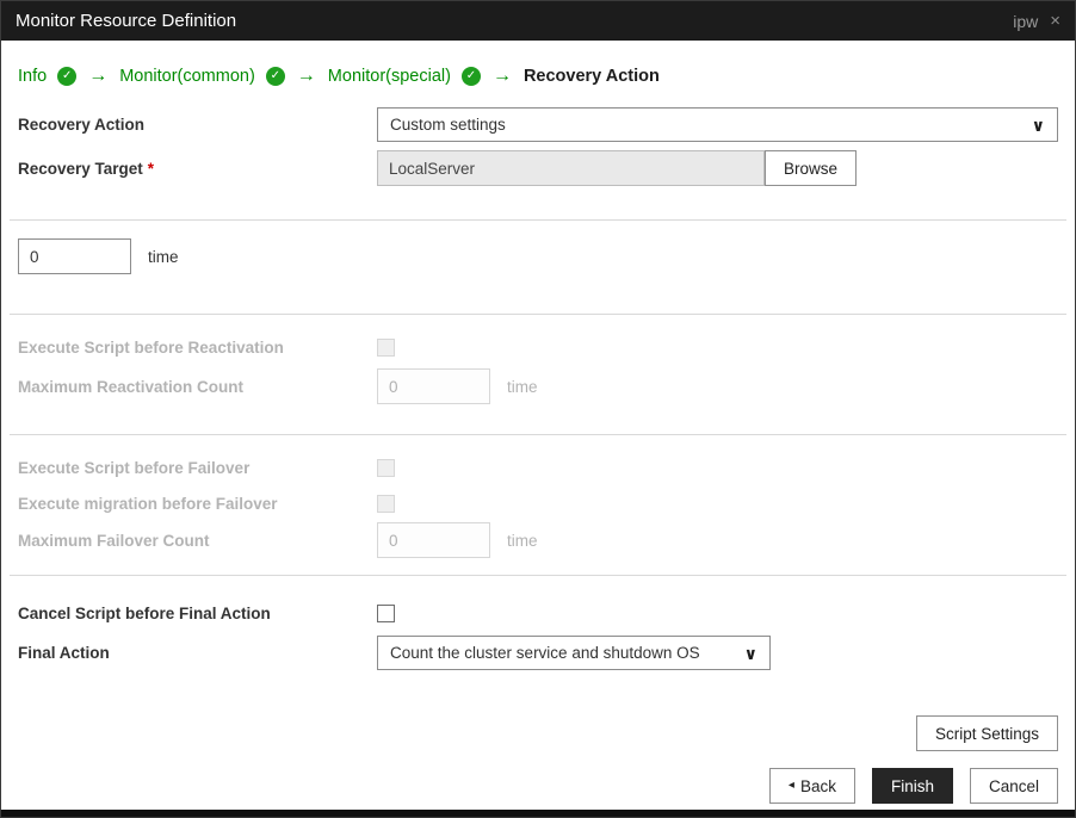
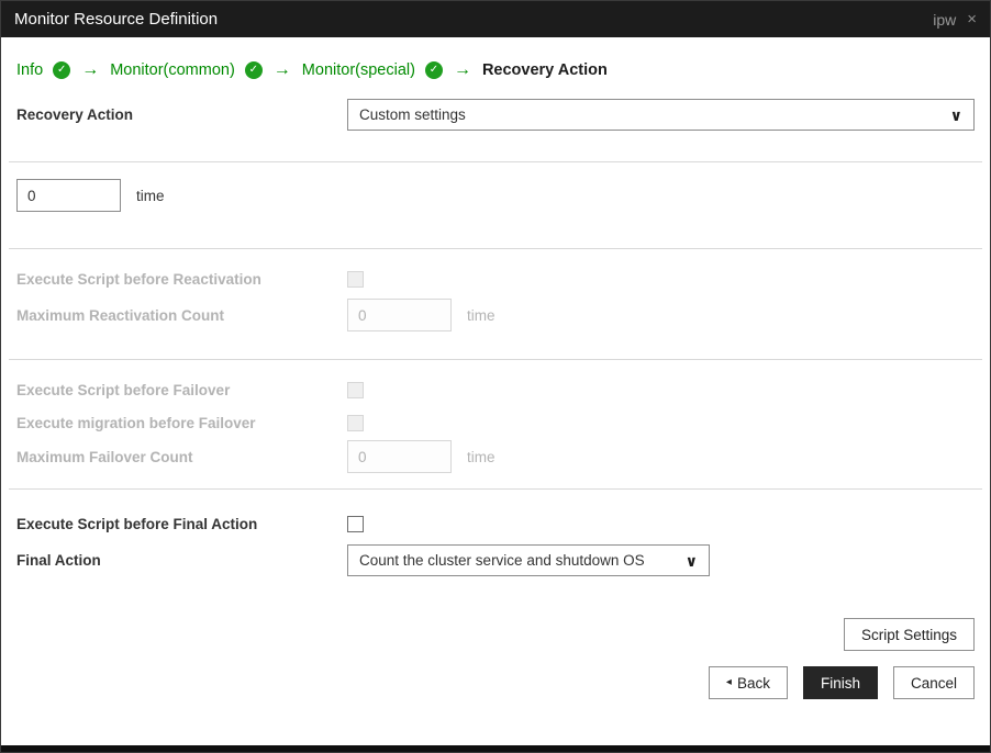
  Monitor Resource Definition
  ipw
  ×
  Info
  ✓
  →
  Monitor(common)
  ✓
  →
  Monitor(special)
  ✓
  →
  Recovery Action
  Recovery Action
  Custom settings
  ∨
- Recovery Target *
- LocalServer
- Browse
  0
  time
  Execute Script before Reactivation
  Maximum Reactivation Count
  0
  time
  Execute Script before Failover
  Execute migration before Failover
  Maximum Failover Count
  0
  time
- Cancel Script before Final Action
+ Execute Script before Final Action
  Final Action
  Count the cluster service and shutdown OS
  ∨
  Script Settings
  ◂
  Back
  Finish
  Cancel
